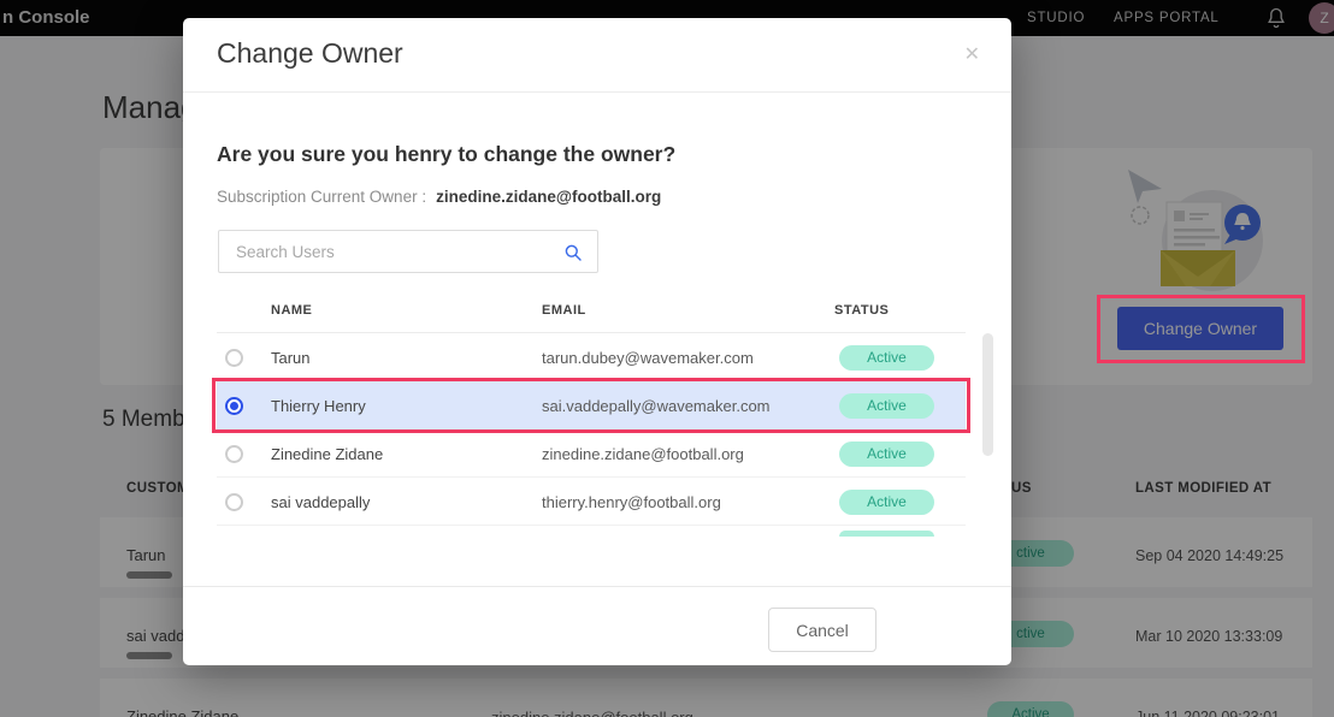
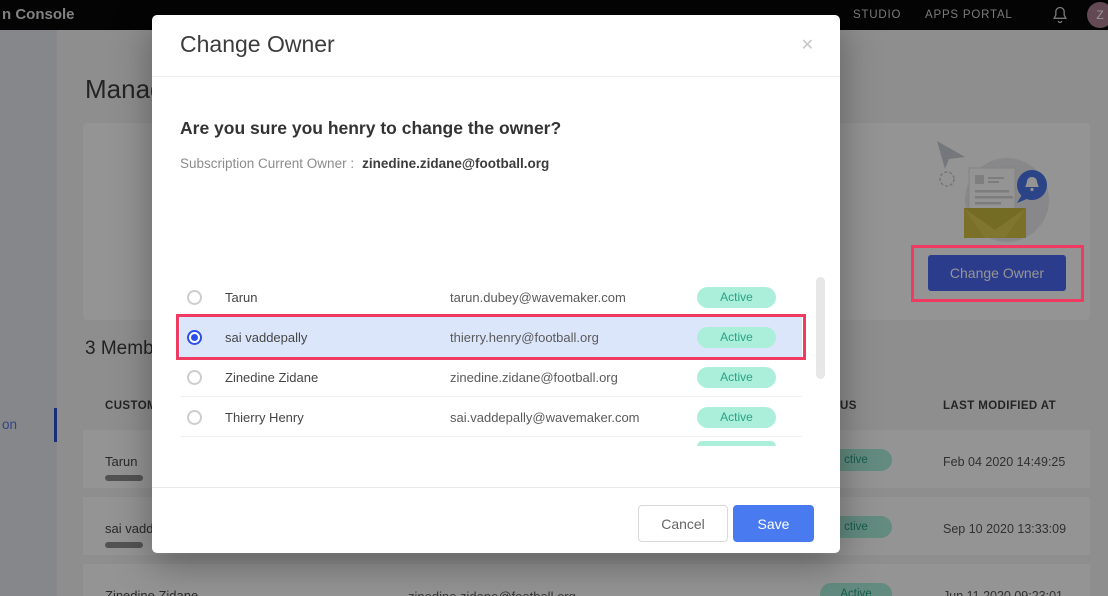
  n Console
  STUDIO
  APPS PORTAL
  Z
+ on
  Mana
  Change Owner
- 5 Memb
+ 3 Memb
  CUSTO
  US
  LAST MODIFIED AT
  Tarun
  ctive
- Sep 04 2020 14:49:25
+ Feb 04 2020 14:49:25
  sai vadd
  ctive
- Mar 10 2020 13:33:09
+ Sep 10 2020 13:33:09
  Active
  Change Owner
  ✕
  Are you sure you henry to change the owner?
  Subscription Current Owner : zinedine.zidane@football.org
- Search Users
- NAME
- EMAIL
- STATUS
  Tarun
  tarun.dubey@wavemaker.com
  Active
- Thierry Henry
+ sai vaddepally
- sai.vaddepally@wavemaker.com
+ thierry.henry@football.org
  Active
  Zinedine Zidane
  zinedine.zidane@football.org
  Active
- sai vaddepally
+ Thierry Henry
- thierry.henry@football.org
+ sai.vaddepally@wavemaker.com
  Active
  Cancel
+ Save
